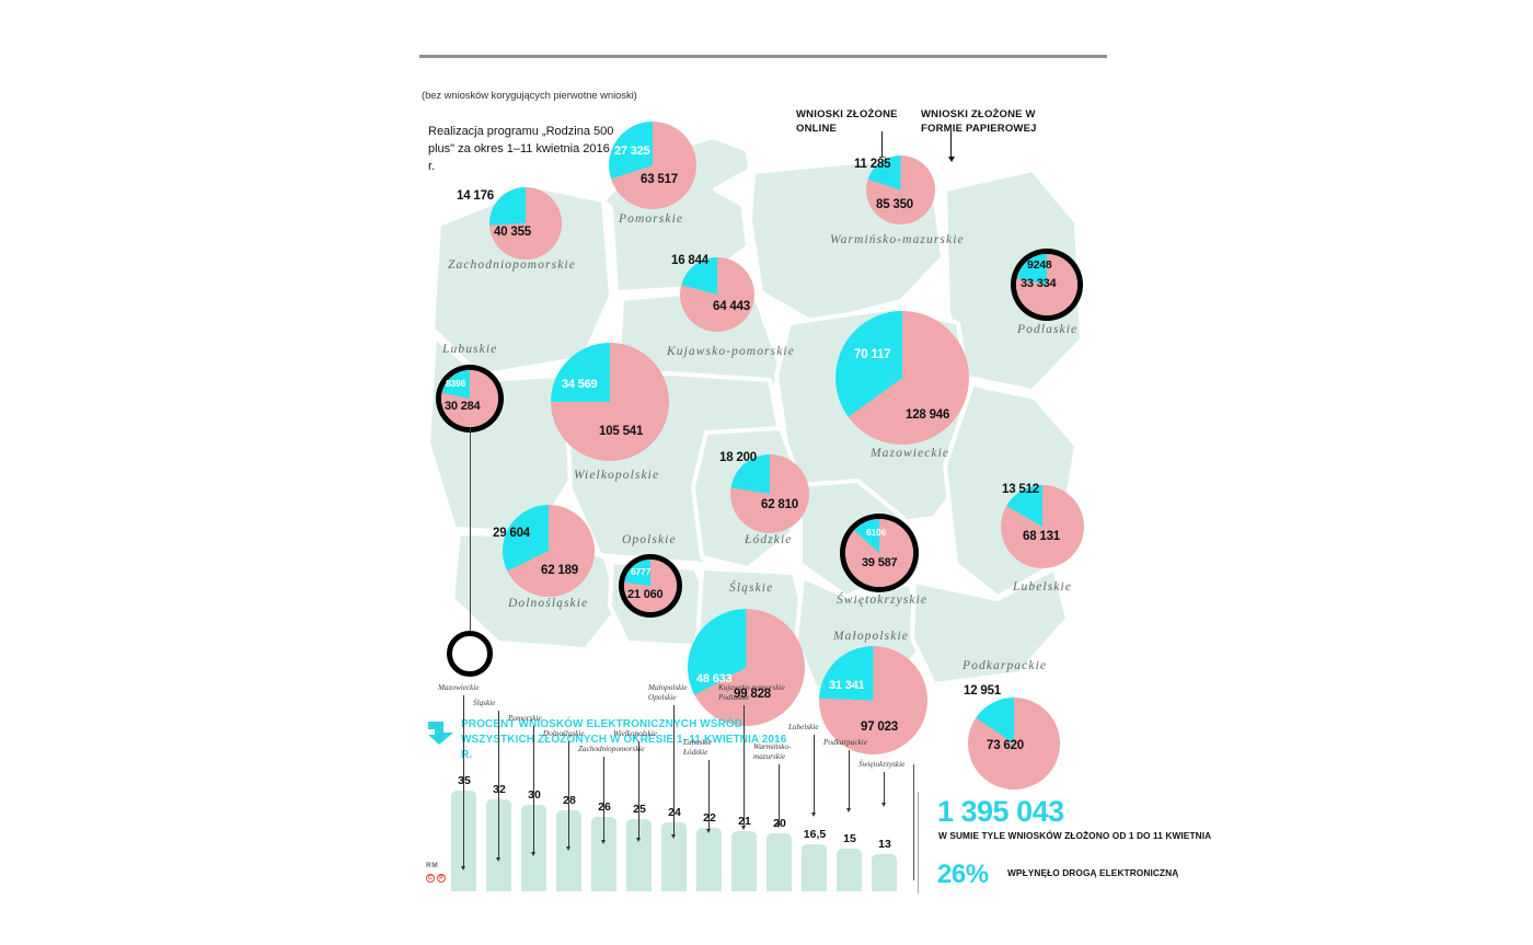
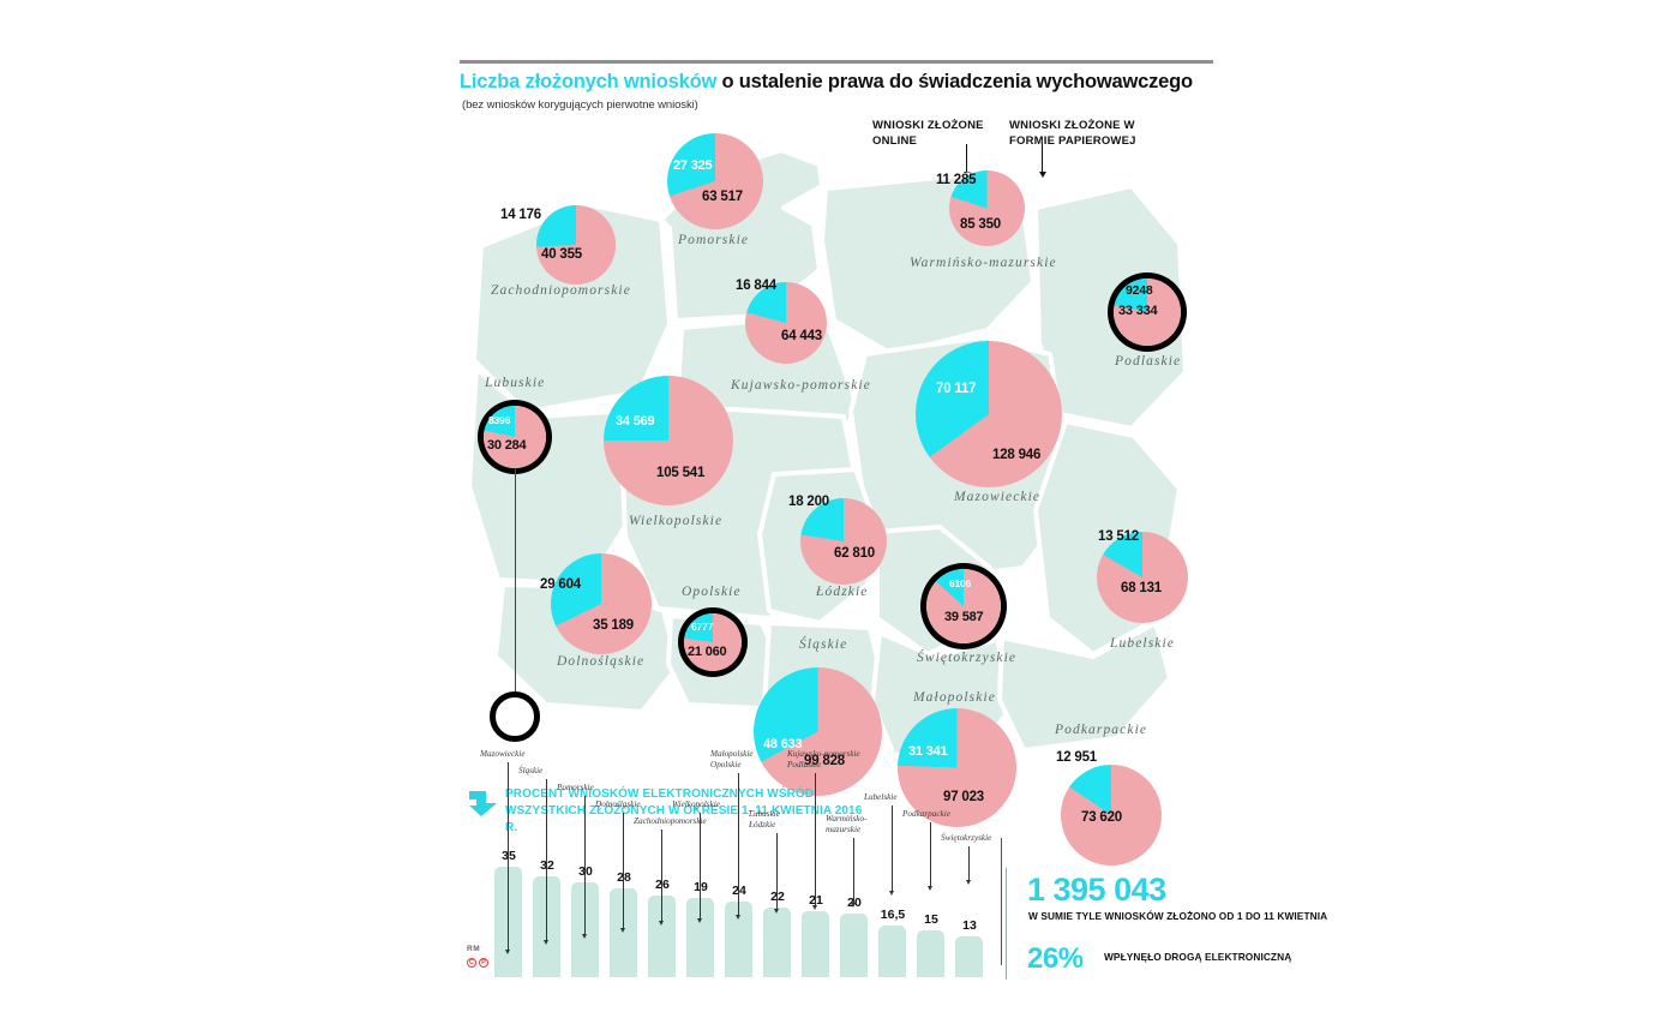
+ Liczba złożonych wniosków o ustalenie prawa do świadczenia wychowawczego
  (bez wniosków korygujących pierwotne wnioski)
- Realizacja programu „Rodzina 500 plus" za okres 1–11 kwietnia 2016 r.
  WNIOSKI ZŁOŻONE ONLINE
  WNIOSKI ZŁOŻONE W FORMIE PAPIEROWEJ
  40 355
  14 176
  Zachodniopomorskie
  27 325
  63 517
  Pomorskie
  11 285
  85 350
  Warmińsko-mazurskie
  9248
  33 334
  Podlaskie
  16 844
  64 443
  Kujawsko-pomorskie
  8396
  30 284
  Lubuskie
  34 569
  105 541
  Wielkopolskie
  70 117
  128 946
  Mazowieckie
  18 200
  62 810
  Łódzkie
  13 512
  68 131
  Lubelskie
  29 604
- 62 189
+ 35 189
  Dolnośląskie
  6777
  21 060
  Opolskie
  6106
  39 587
  Świętokrzyskie
  48 633
  99 828
  Śląskie
  31 341
  97 023
  Małopolskie
  12 951
  73 620
  Podkarpackie
  PROCENT WNIOSKÓW ELEKTRONICZNYCH WŚRÓD WSZYSTKICH ZŁOŻONYCH W OKRESIE 1–11 KWIETIA 2016 R.
  35
  Mazowieckie
  32
  Śląskie
  30
  Pomorskie
  28
  Dolnośląskie
  26
  Zachodniopomorskie
- 25
+ 19
  Wielkopolskie
  24
  Małopolskie
  Opolskie
  22
  Lubuskie
  Łódzkie
  21
  Kujawsko-pomorskie
  Podlaskie
  Warmińsko-
  mazurskie
  16,5
  Lubelskie
  15
  Podkarpackie
  13
  Świętokrzyskie
  1 395 043
  W SUMIE TYLE WNIOSKÓW ZŁOŻONO OD 1 DO 11 KWIETNIA
  26%
  WPŁYNĘŁO DROGĄ ELEKTRONICZNĄ
